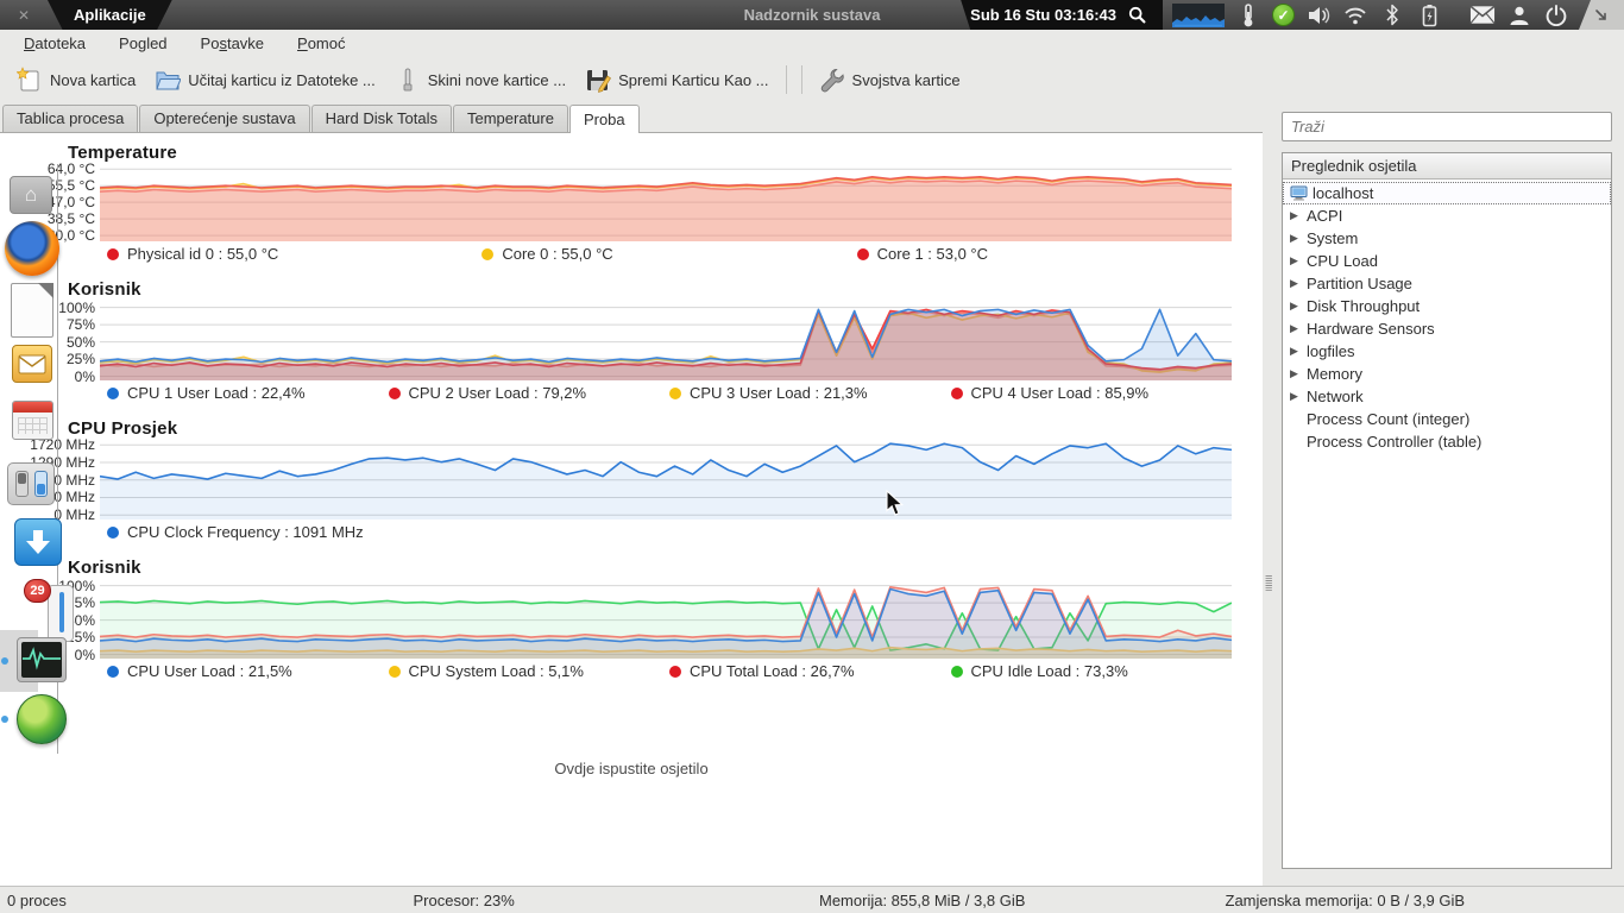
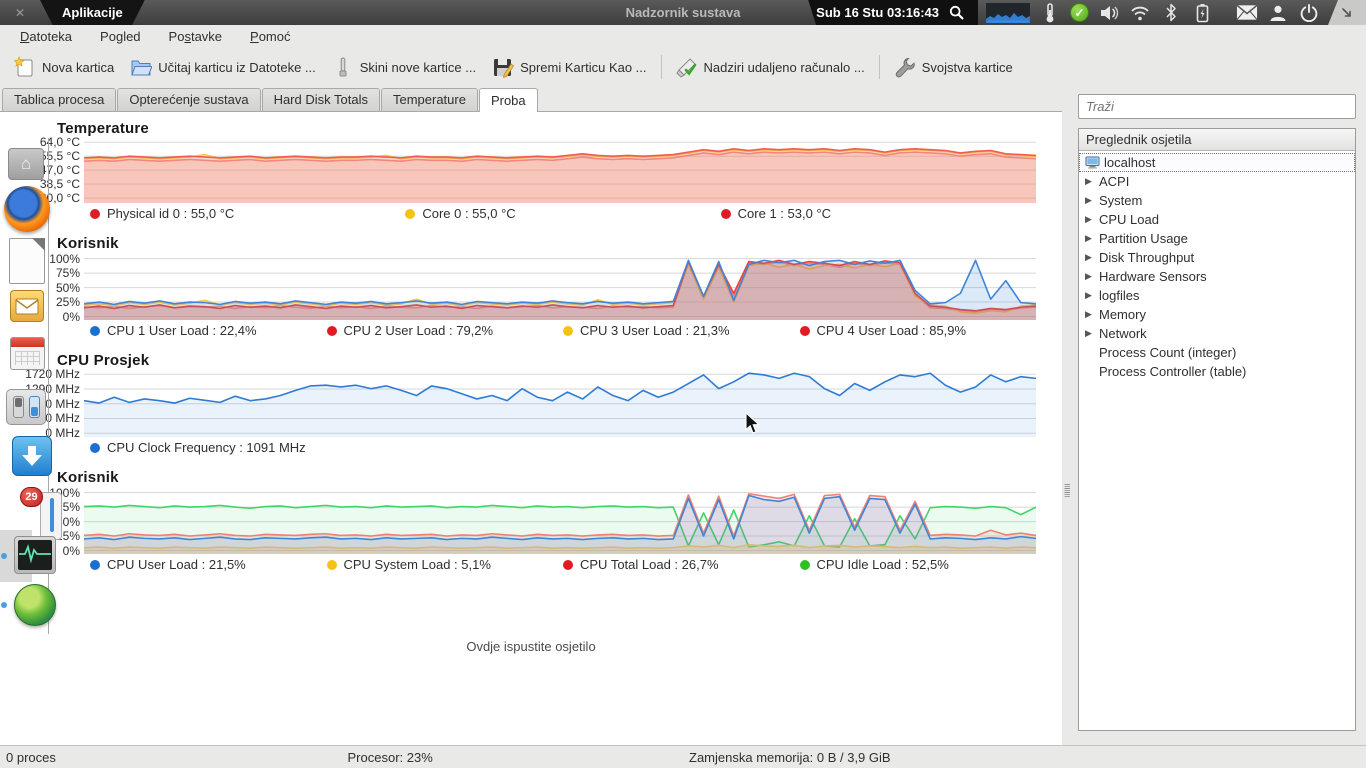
  ✕
  Aplikacije
  Nadzornik sustava
  Sub 16 Stu 03:16:43
  ✓
  Datoteka
  Pogled
  Postavke
  Pomoć
  Nova kartica
  Učitaj karticu iz Datoteke ...
  Skini nove kartice ...
  Spremi Karticu Kao ...
+ Nadziri udaljeno računalo ...
  Svojstva kartice
  Tablica procesa
  Opterećenje sustava
  Hard Disk Totals
  Temperature
  Proba
  Temperature
  64,0 °C
  5,5 °C
  7,0 °C
  38,5 °C
  0,0 °C
  Physical id 0 : 55,0 °C
  Core 0 : 55,0 °C
  Core 1 : 53,0 °C
  Korisnik
  100%
  75%
  50%
  25%
  0%
  CPU 1 User Load : 22,4%
  CPU 2 User Load : 79,2%
  CPU 3 User Load : 21,3%
  CPU 4 User Load : 85,9%
  CPU Prosjek
  172 MHz
  MHz
  CPU Clock Frequency : 1091 MHz
  Korisnik
  0%
  CPU User Load : 21,5%
  CPU System Load : 5,1%
  CPU Total Load : 26,7%
- CPU Idle Load : 73,3%
+ CPU Idle Load : 52,5%
  Ovdje ispustite osjetilo
  ≡
  ≡
  ≡
  Traži
  Preglednik osjetila
  localhost
  ▶
  ACPI
  ▶
  System
  ▶
  CPU Load
  ▶
  Partition Usage
  ▶
  Disk Throughput
  ▶
  Hardware Sensors
  ▶
  logfiles
  ▶
  Memory
  ▶
  Network
  Process Count (integer)
  Process Controller (table)
  0 proces
  Procesor: 23%
- Memorija: 855,8 MiB / 3,8 GiB
  Zamjenska memorija: 0 B / 3,9 GiB
  ⌂
  29
